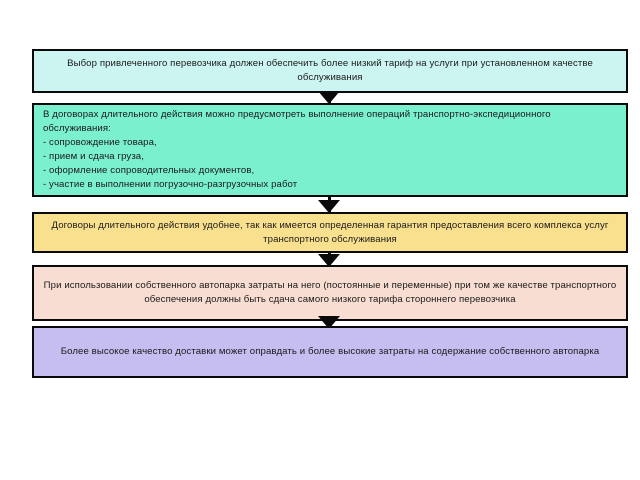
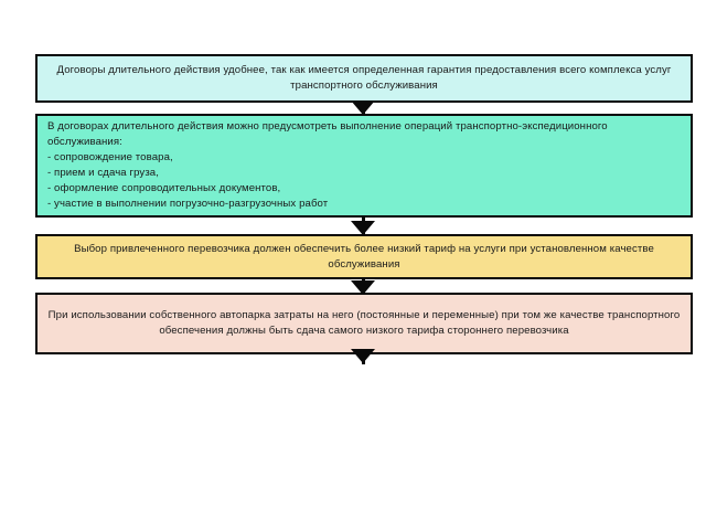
- Выбор привлеченного перевозчика должен обеспечить более низкий тариф на услуги при установленном качестве обслуживания
+ Договоры длительного действия удобнее, так как имеется определенная гарантия предоставления всего комплекса услуг транспортного обслуживания
  В договорах длительного действия можно предусмотреть выполнение операций транспортно-экспедиционного обслуживания:
  - сопровождение товара,
  - прием и сдача груза,
  - оформление сопроводительных документов,
  - участие в выполнении погрузочно-разгрузочных работ
- Договоры длительного действия удобнее, так как имеется определенная гарантия предоставления всего комплекса услуг транспортного обслуживания
+ Выбор привлеченного перевозчика должен обеспечить более низкий тариф на услуги при установленном качестве обслуживания
  При использовании собственного автопарка затраты на него (постоянные и переменные) при том же качестве транспортного обеспечения должны быть сдача самого низкого тарифа стороннего перевозчика
- Более высокое качество доставки может оправдать и более высокие затраты на содержание собственного автопарка
